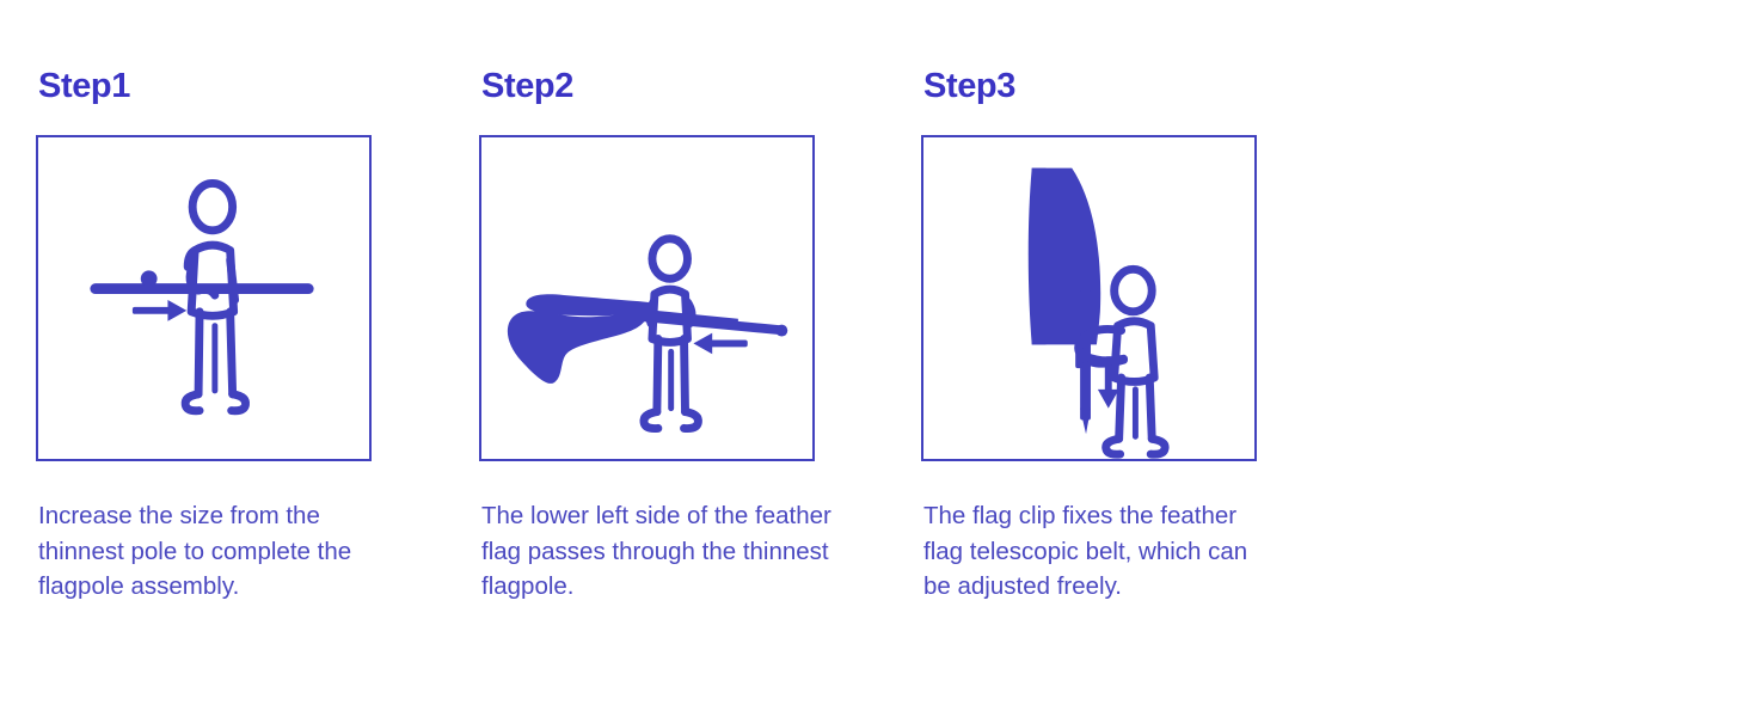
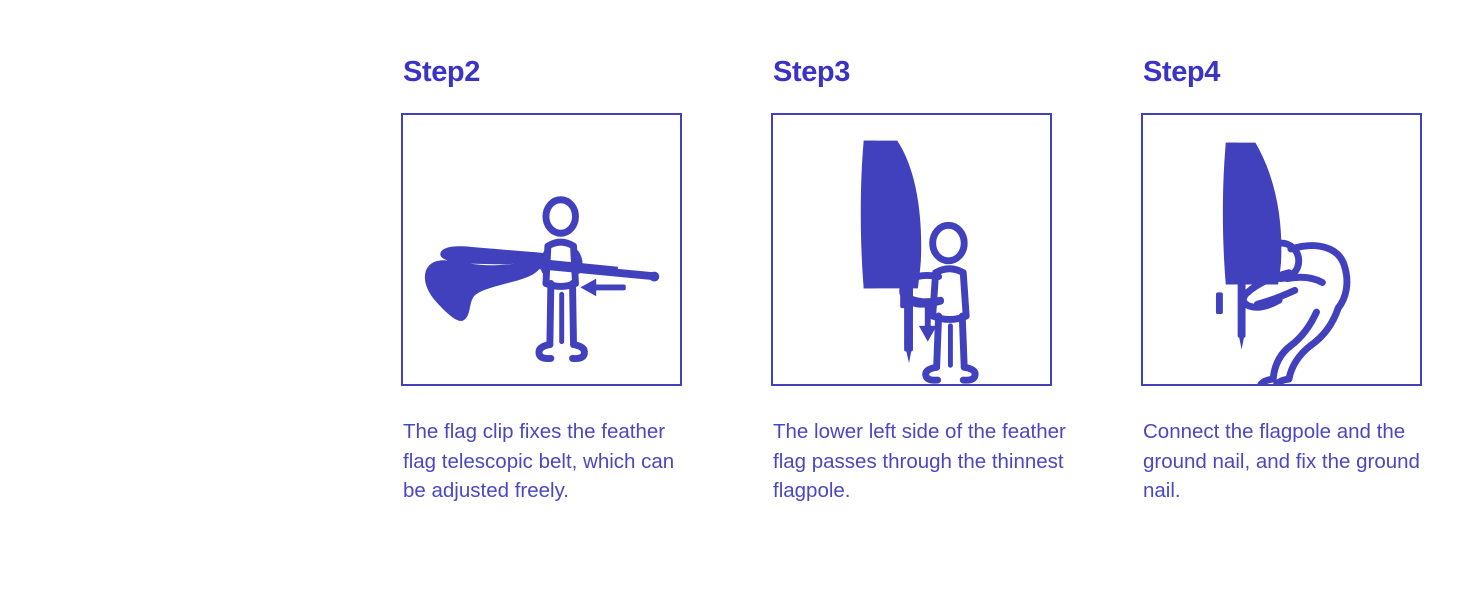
- Step1
- Increase the size from the thinnest pole to complete the flagpole assembly.
  Step2
- The lower left side of the feather flag passes through the thinnest flagpole.
+ The flag clip fixes the feather flag telescopic belt, which can be adjusted freely.
  Step3
- The flag clip fixes the feather flag telescopic belt, which can be adjusted freely.
+ The lower left side of the feather flag passes through the thinnest flagpole.
+ Step4
+ Connect the flagpole and the ground nail, and fix the ground nail.
